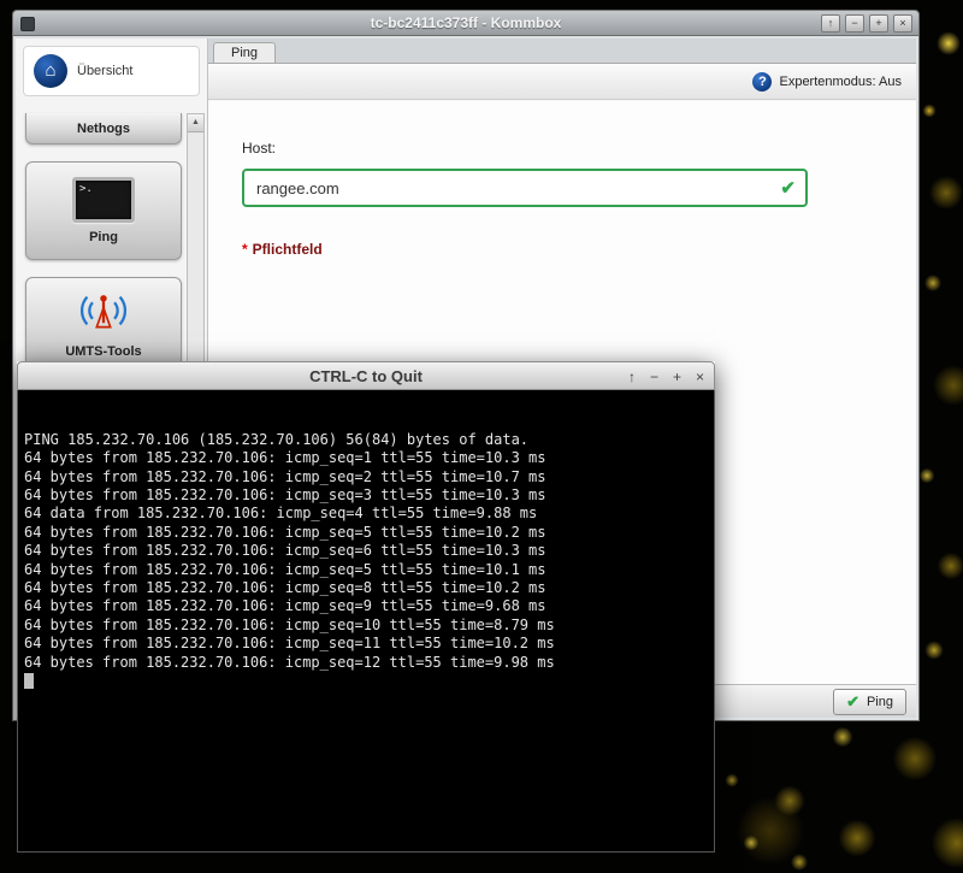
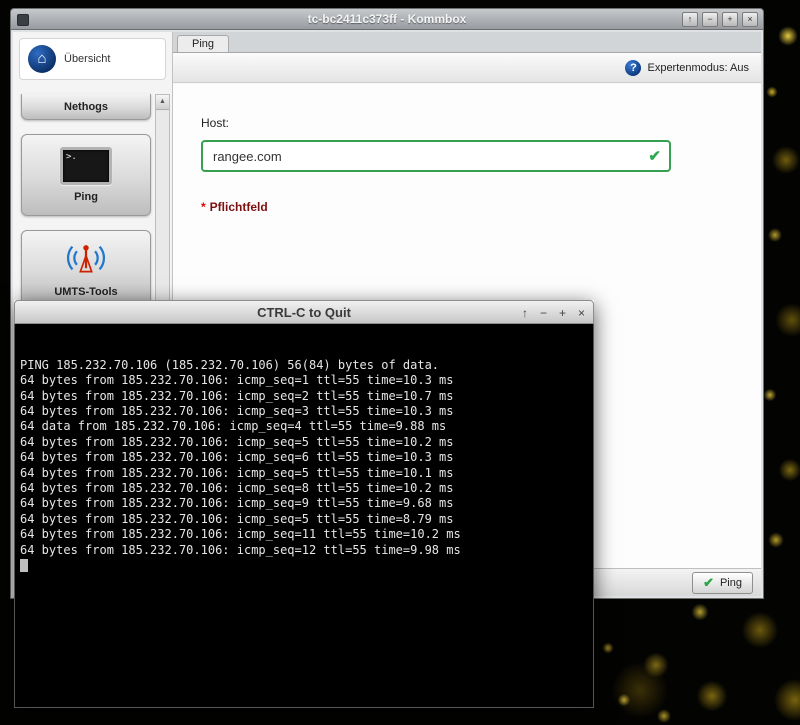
  tc-bc2411c373ff - Kommbox
  ↑
  −
  +
  ×
  ⌂
  Übersicht
  Nethogs
  >.
  Ping
  UMTS-Tools
  Ping
  ?
  Expertenmodus: Aus
  Host:
  rangee.com
  ✔
  * Pflichtfeld
  ✔
  Ping
  CTRL-C to Quit
  ↑
  −
  +
  ×
  PING 185.232.70.106 (185.232.70.106) 56(84) bytes of data.
  64 bytes from 185.232.70.106: icmp_seq=1 ttl=55 time=10.3 ms
  64 bytes from 185.232.70.106: icmp_seq=2 ttl=55 time=10.7 ms
  64 bytes from 185.232.70.106: icmp_seq=3 ttl=55 time=10.3 ms
  64 data from 185.232.70.106: icmp_seq=4 ttl=55 time=9.88 ms
  64 bytes from 185.232.70.106: icmp_seq=5 ttl=55 time=10.2 ms
  64 bytes from 185.232.70.106: icmp_seq=6 ttl=55 time=10.3 ms
  64 bytes from 185.232.70.106: icmp_seq=5 ttl=55 time=10.1 ms
  64 bytes from 185.232.70.106: icmp_seq=8 ttl=55 time=10.2 ms
  64 bytes from 185.232.70.106: icmp_seq=9 ttl=55 time=9.68 ms
- 64 bytes from 185.232.70.106: icmp_seq=10 ttl=55 time=8.79 ms
+ 64 bytes from 185.232.70.106: icmp_seq=5 ttl=55 time=8.79 ms
  64 bytes from 185.232.70.106: icmp_seq=11 ttl=55 time=10.2 ms
  64 bytes from 185.232.70.106: icmp_seq=12 ttl=55 time=9.98 ms
